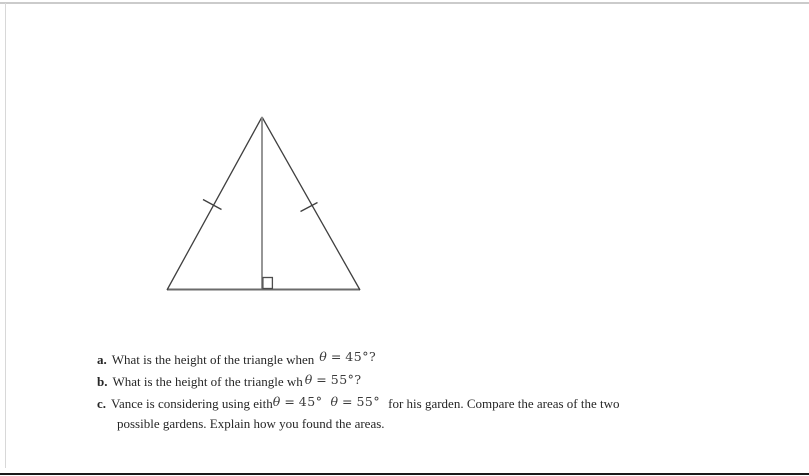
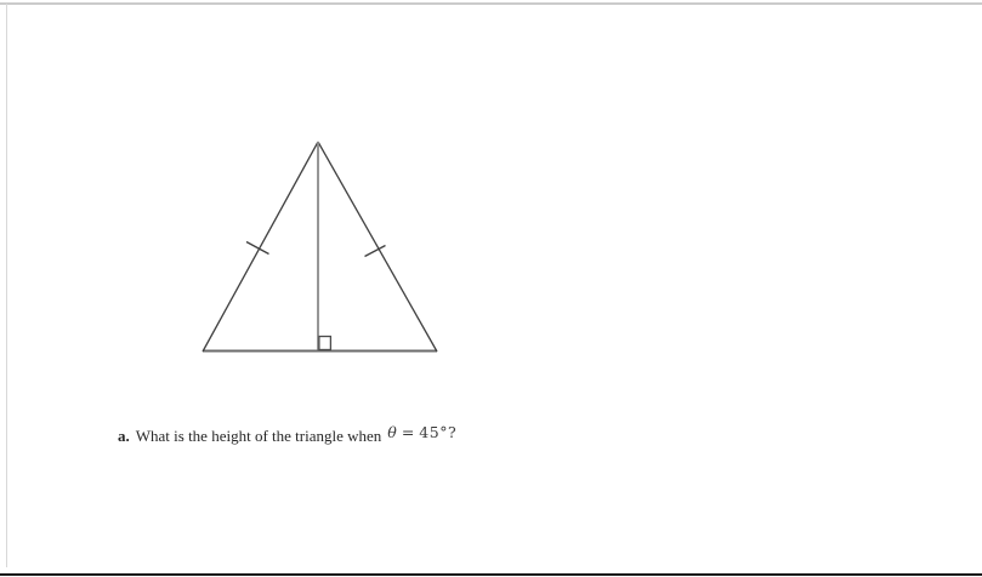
  a. What is the height of the triangle when θ = 45°?
- b. What is the height of the triangle wh θ = 55°?
- c. Vance is considering using eithθ = 45° θ = 55° for his garden. Compare the areas of the two
- possible gardens. Explain how you found the areas.
